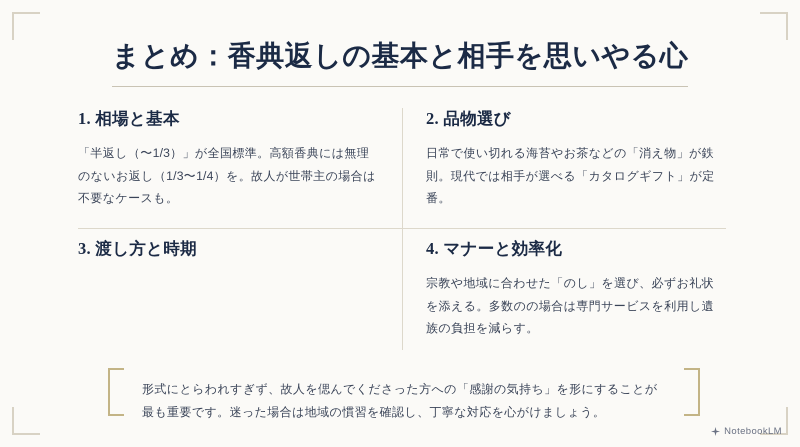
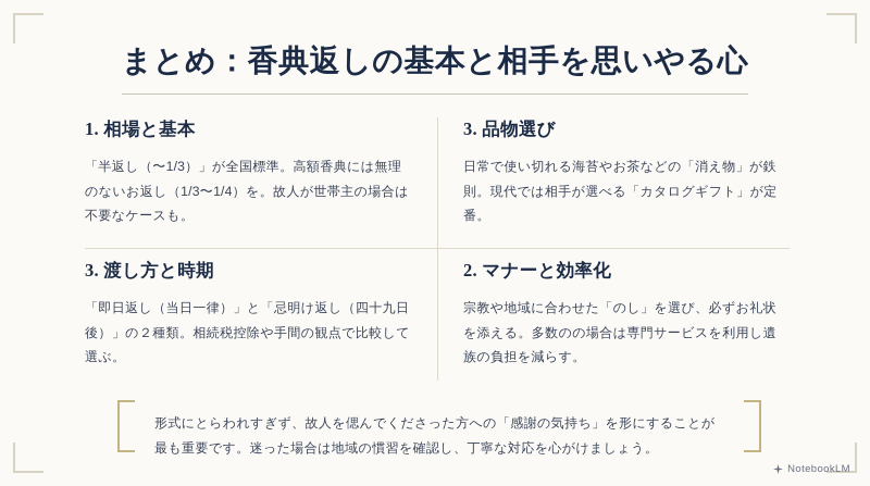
  まとめ：香典返しの基本と相手を思いやる心
  1. 相場と基本
  「半返し（〜1/3）」が全国標準。高額香典には無理のないお返し（1/3〜1/4）を。故人が世帯主の場合は不要なケースも。
- 2. 品物選び
+ 3. 品物選び
  日常で使い切れる海苔やお茶などの「消え物」が鉄則。現代では相手が選べる「カタログギフト」が定番。
  3. 渡し方と時期
+ 「即日返し（当日一律）」と「忌明け返し（四十九日後）」の２種類。相続税控除や手間の観点で比較して選ぶ。
- 4. マナーと効率化
+ 2. マナーと効率化
  宗教や地域に合わせた「のし」を選び、必ずお礼状を添える。多数のの場合は専門サービスを利用し遺族の負担を減らす。
  形式にとらわれすぎず、故人を偲んでくださった方への「感謝の気持ち」を形にすることが最も重要です。迷った場合は地域の慣習を確認し、丁寧な対応を心がけましょう。
  NotebookLM
